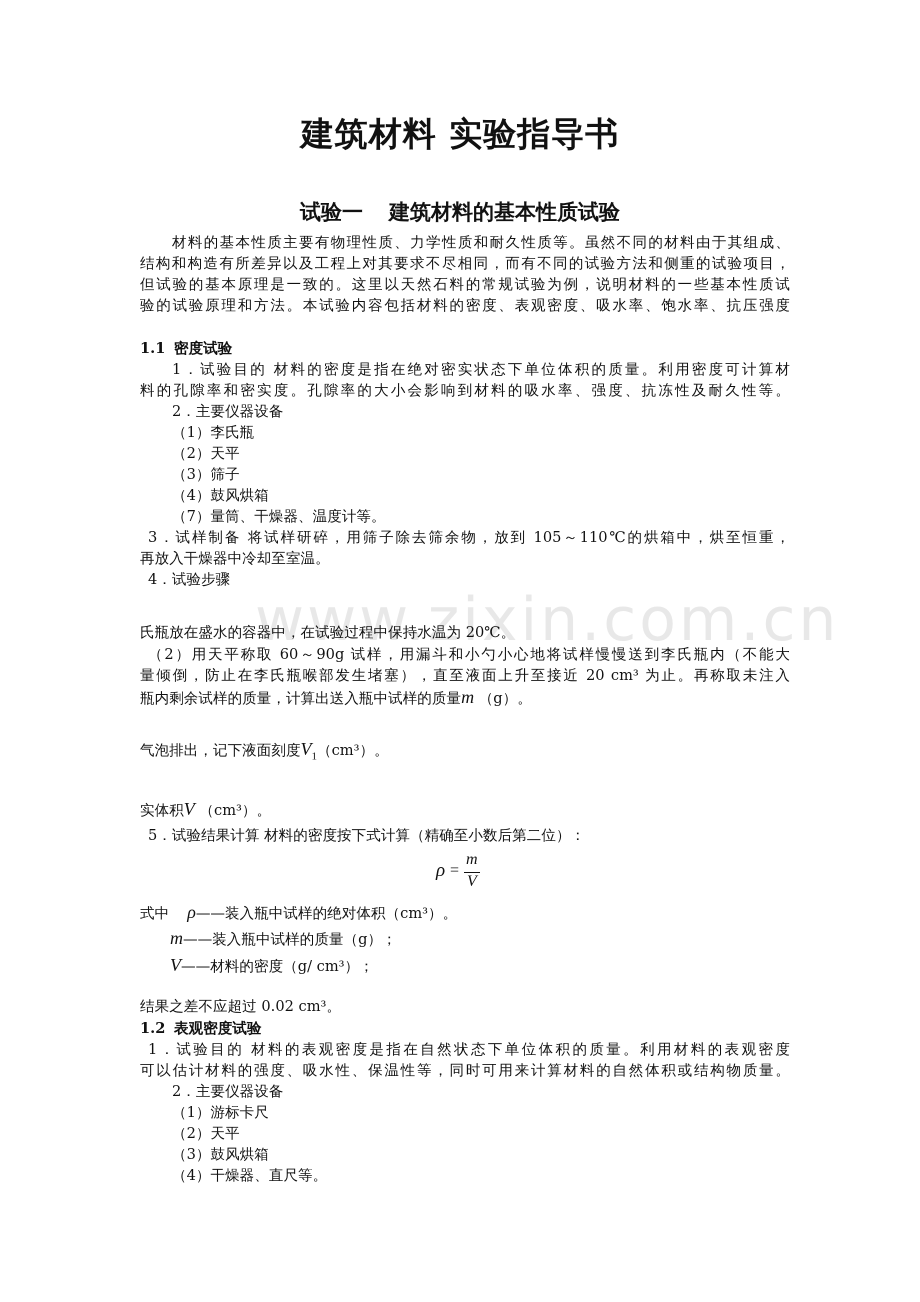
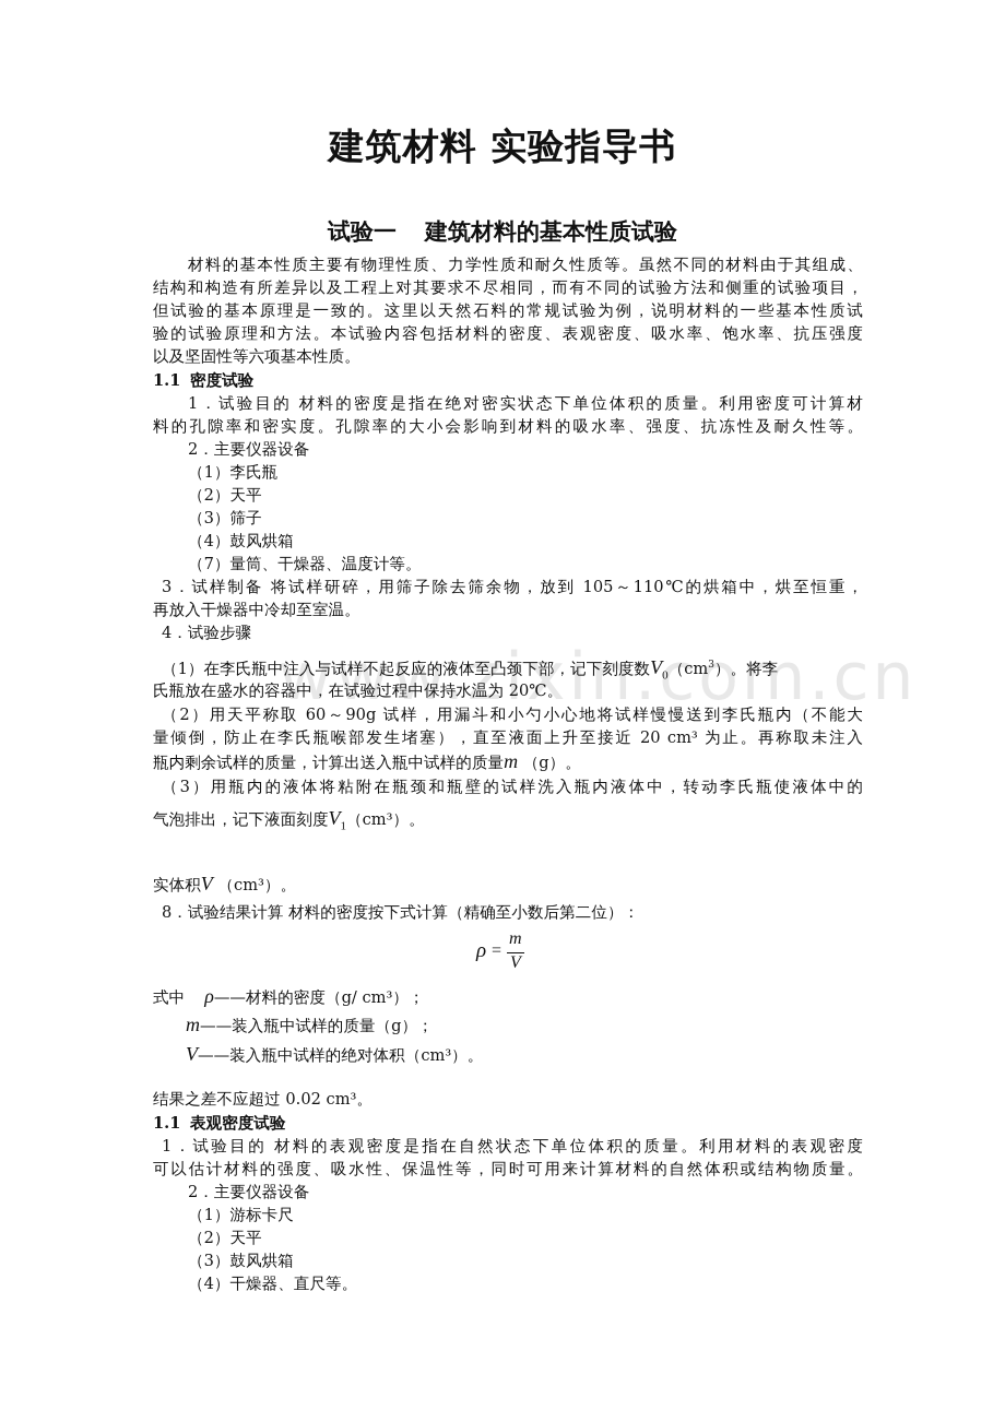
  www.zixin.com.cn
  建筑材料 实验指导书
  试验一 建筑材料的基本性质试验
  材料的基本性质主要有物理性质、力学性质和耐久性质等。虽然不同的材料由于其组成、
  结构和构造有所差异以及工程上对其要求不尽相同，而有不同的试验方法和侧重的试验项目，
  但试验的基本原理是一致的。这里以天然石料的常规试验为例，说明材料的一些基本性质试
  验的试验原理和方法。本试验内容包括材料的密度、表观密度、吸水率、饱水率、抗压强度
+ 以及坚固性等六项基本性质。
  1.1 密度试验
  1．试验目的 材料的密度是指在绝对密实状态下单位体积的质量。利用密度可计算材
  料的孔隙率和密实度。孔隙率的大小会影响到材料的吸水率、强度、抗冻性及耐久性等。
  2．主要仪器设备
  （1）李氏瓶
  （2）天平
  （3）筛子
  （4）鼓风烘箱
  （7）量筒、干燥器、温度计等。
  3．试样制备 将试样研碎，用筛子除去筛余物，放到 105～110℃的烘箱中，烘至恒重，
  再放入干燥器中冷却至室温。
  4．试验步骤
+ （1）在李氏瓶中注入与试样不起反应的液体至凸颈下部，记下刻度数V0（cm3）。将李
  氏瓶放在盛水的容器中，在试验过程中保持水温为 20℃。
  （2）用天平称取 60～90g 试样，用漏斗和小勺小心地将试样慢慢送到李氏瓶内（不能大
  量倾倒，防止在李氏瓶喉部发生堵塞），直至液面上升至接近 20 cm³ 为止。再称取未注入
  瓶内剩余试样的质量，计算出送入瓶中试样的质量m （g）。
+ （3）用瓶内的液体将粘附在瓶颈和瓶壁的试样洗入瓶内液体中，转动李氏瓶使液体中的
  气泡排出，记下液面刻度V1（cm³）。
  实体积V （cm³）。
- 5．试验结果计算 材料的密度按下式计算（精确至小数后第二位）：
+ 8．试验结果计算 材料的密度按下式计算（精确至小数后第二位）：
  ρ
  =
  m
  V
- 式中 ρ——装入瓶中试样的绝对体积（cm³）。
+ 式中 ρ——材料的密度（g/ cm³）；
  m——装入瓶中试样的质量（g）；
- V——材料的密度（g/ cm³）；
+ V——装入瓶中试样的绝对体积（cm³）。
  结果之差不应超过 0.02 cm³。
- 1.2 表观密度试验
+ 1.1 表观密度试验
  1．试验目的 材料的表观密度是指在自然状态下单位体积的质量。利用材料的表观密度
  可以估计材料的强度、吸水性、保温性等，同时可用来计算材料的自然体积或结构物质量。
  2．主要仪器设备
  （1）游标卡尺
  （2）天平
  （3）鼓风烘箱
  （4）干燥器、直尺等。
